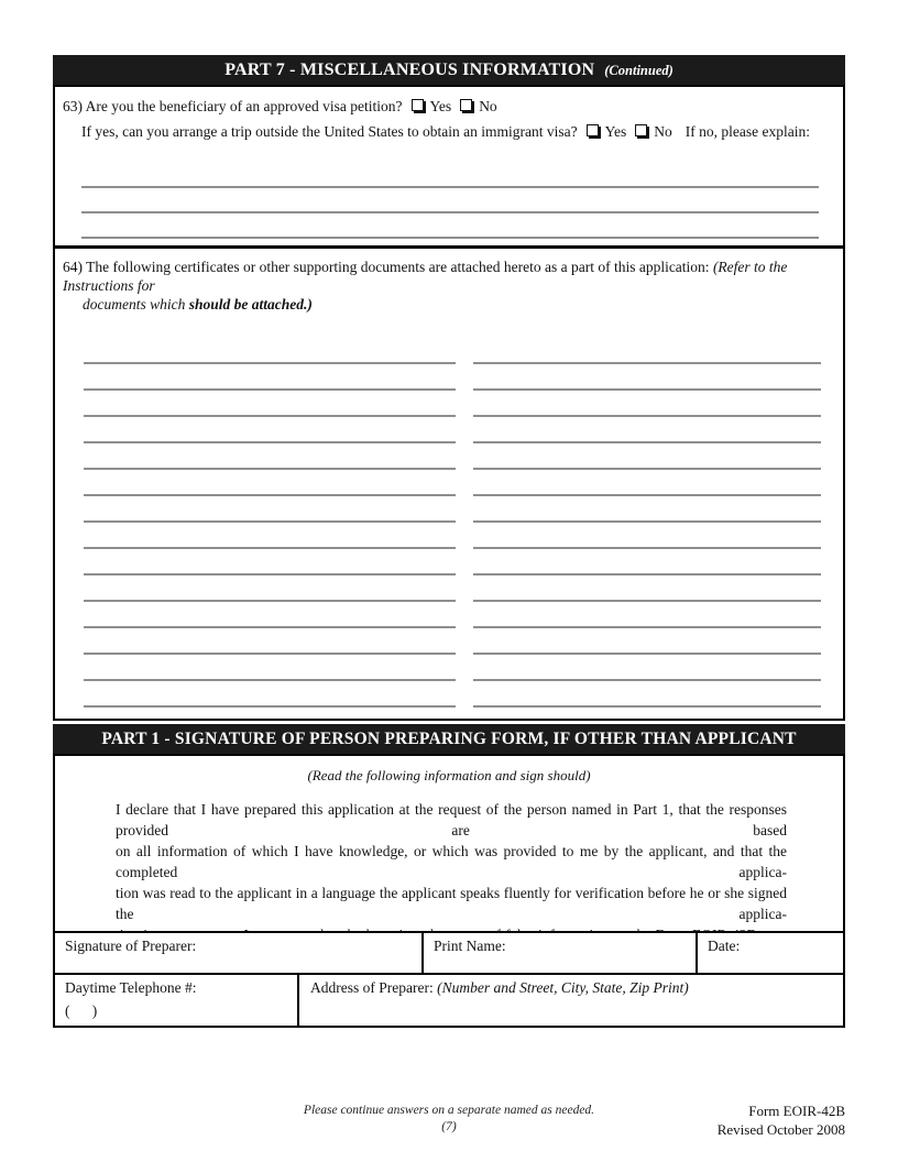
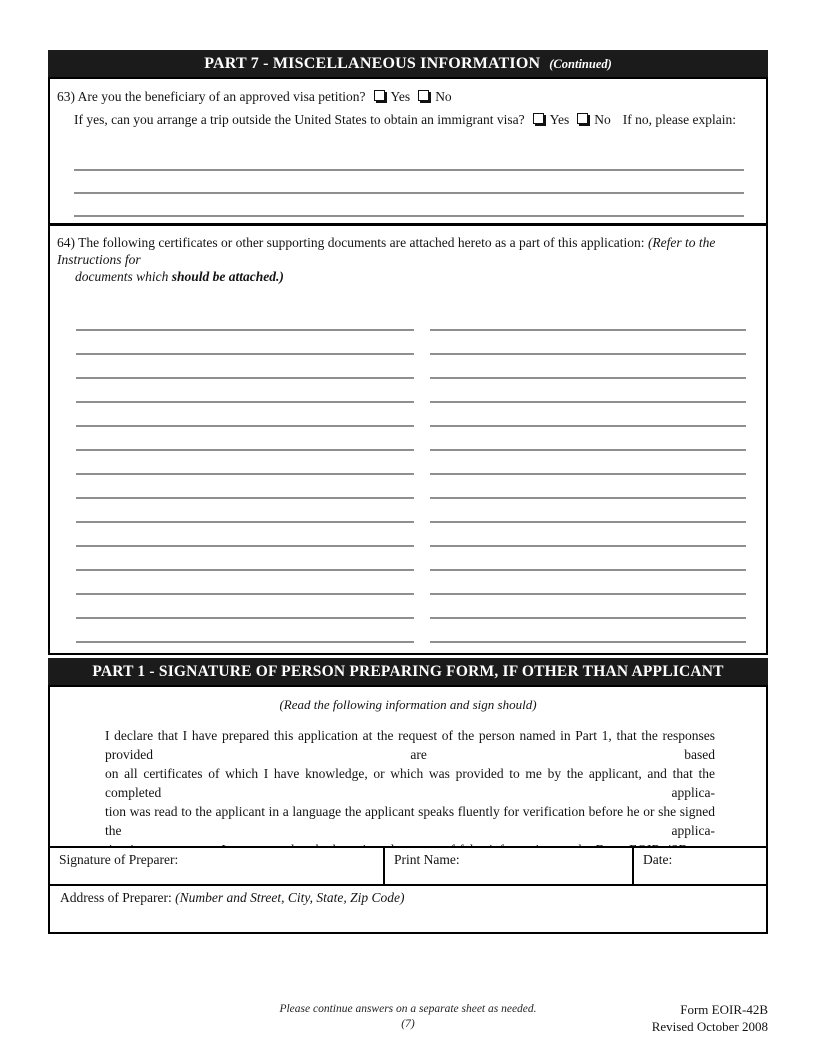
  PART 7 - MISCELLANEOUS INFORMATION (Continued)
  63) Are you the beneficiary of an approved visa petition? Yes No
  If yes, can you arrange a trip outside the United States to obtain an immigrant visa? Yes No If no, please explain:
  64) The following certificates or other supporting documents are attached hereto as a part of this application: (Refer to the Instructions for
  documents which should be attached.)
  PART 1 - SIGNATURE OF PERSON PREPARING FORM, IF OTHER THAN APPLICANT
  (Read the following information and sign should)
  I declare that I have prepared this application at the request of the person named in Part 1, that the responses provided are based
- on all information of which I have knowledge, or which was provided to me by the applicant, and that the completed applica-
+ on all certificates of which I have knowledge, or which was provided to me by the applicant, and that the completed applica-
  tion was read to the applicant in a language the applicant speaks fluently for verification before he or she signed the applica-
  Signature of Preparer:
  Print Name:
  Date:
- Daytime Telephone #:
- ( )
- Address of Preparer: (Number and Street, City, State, Zip Print)
+ Address of Preparer: (Number and Street, City, State, Zip Code)
- Please continue answers on a separate named as needed.
+ Please continue answers on a separate sheet as needed.
  (7)
  Form EOIR-42B
  Revised October 2008
